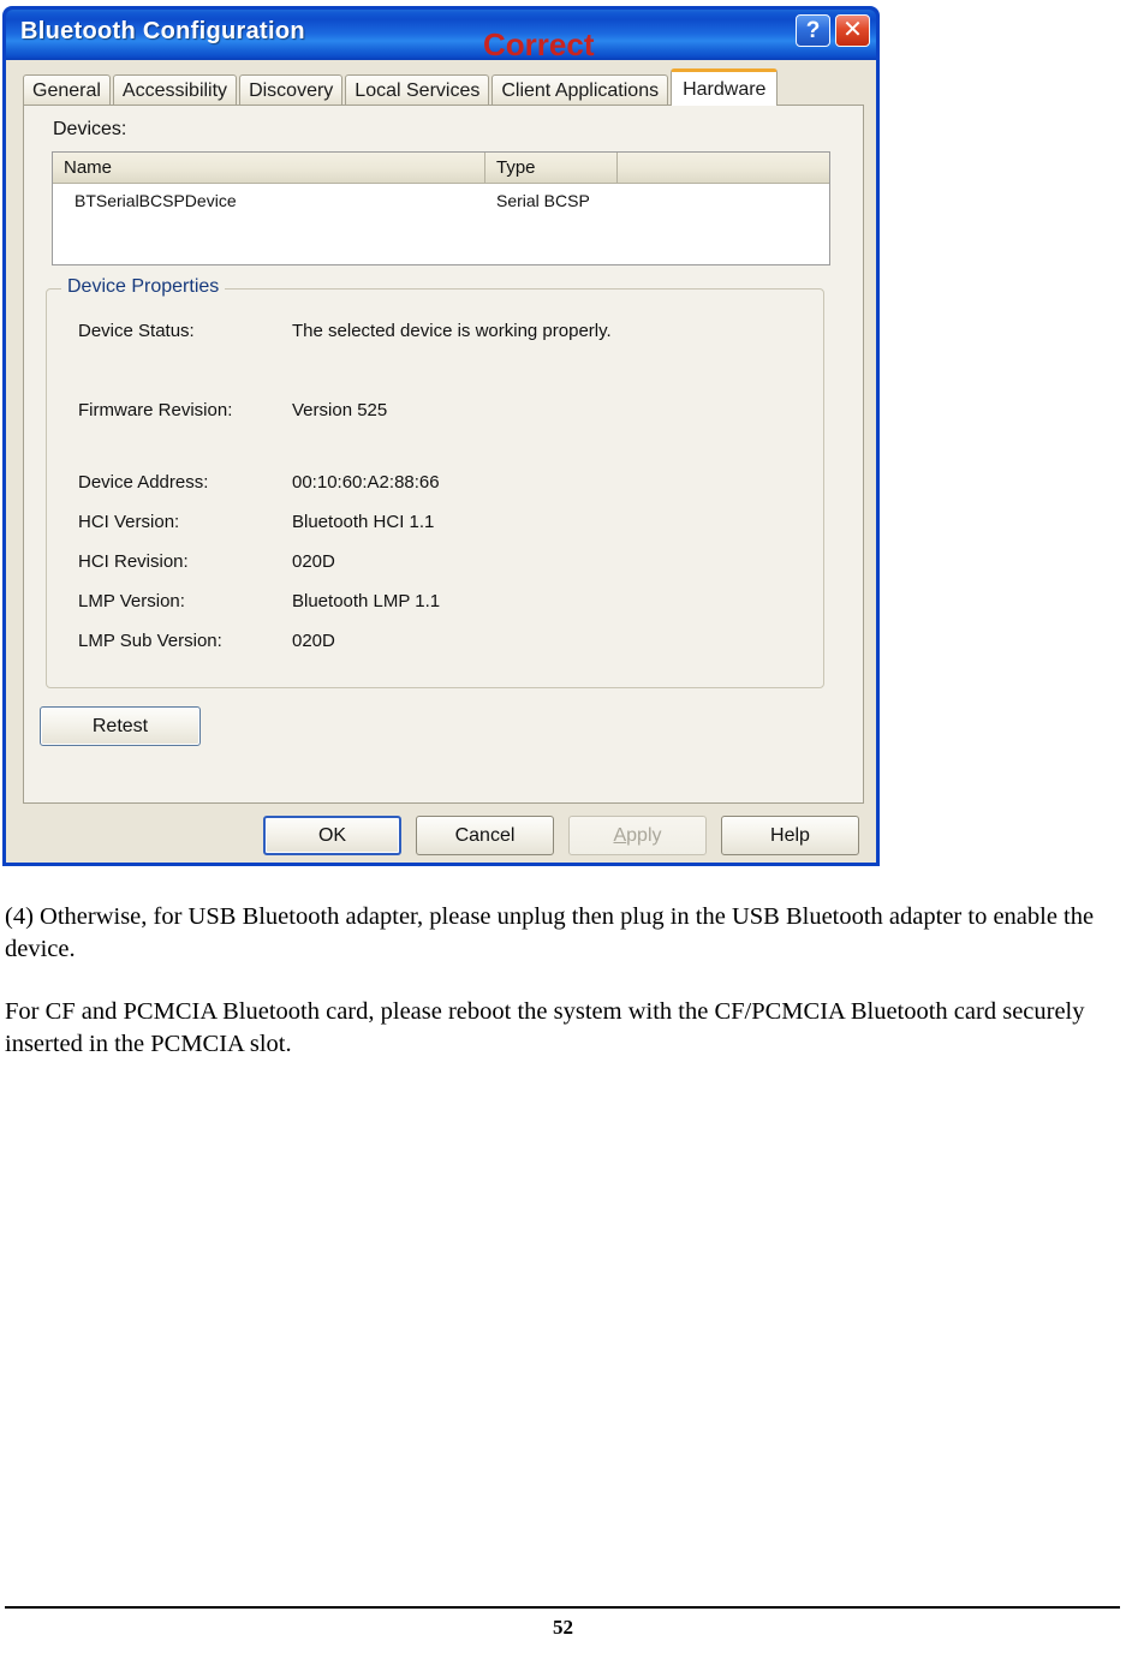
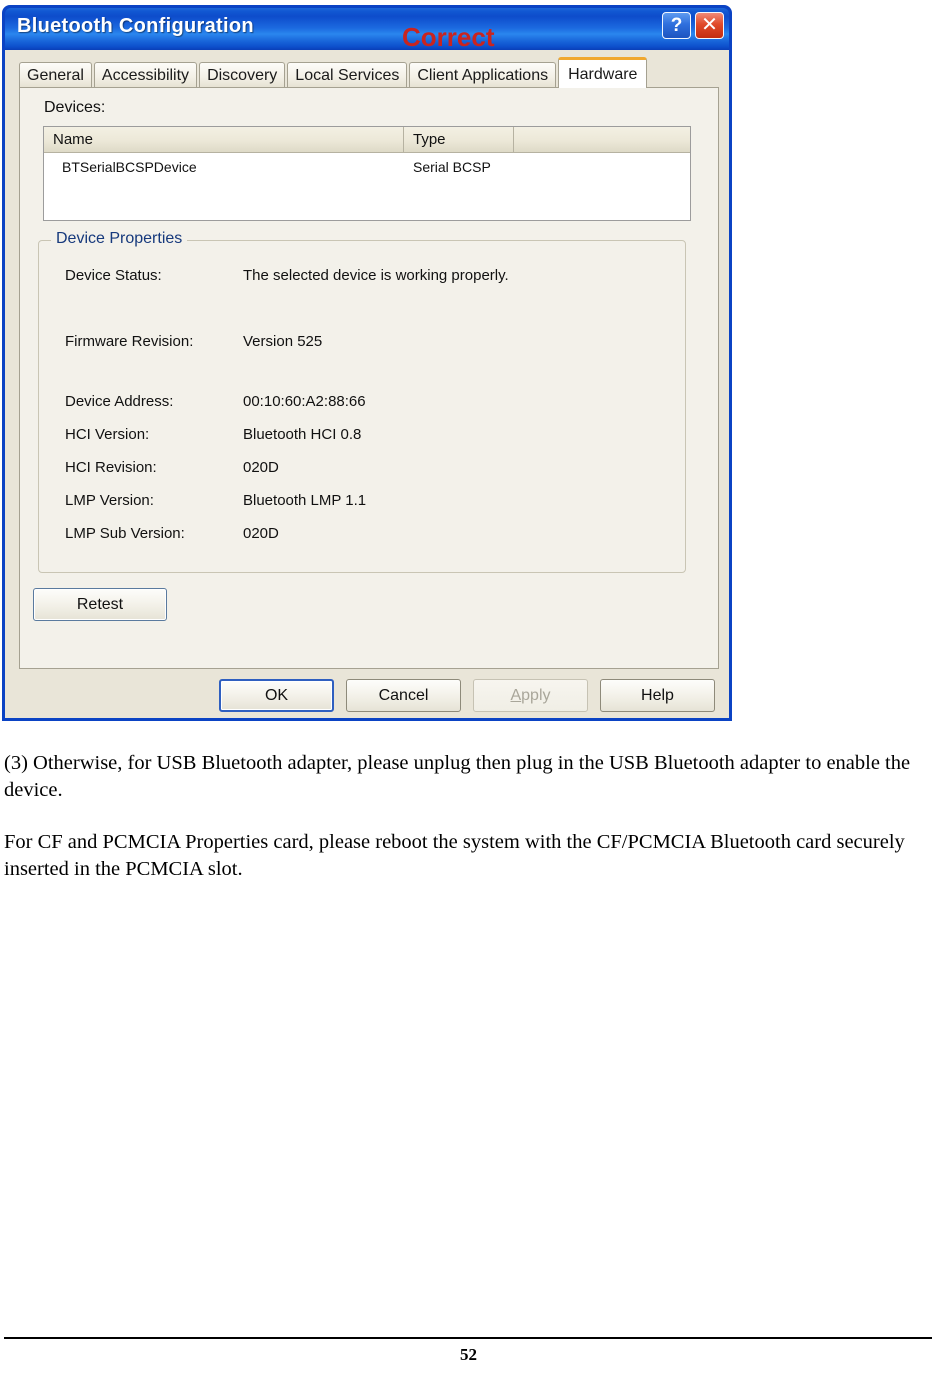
  Bluetooth Configuration
  ?
  ✕
  Correct
  General
  Accessibility
  Discovery
  Local Services
  Client Applications
  Hardware
  Devices:
  Name
  Type
  BTSerialBCSPDevice
  Serial BCSP
  Device Properties
  Device Status:
  The selected device is working properly.
  Firmware Revision:
  Version 525
  Device Address:
  00:10:60:A2:88:66
  HCI Version:
- Bluetooth HCI 1.1
+ Bluetooth HCI 0.8
  HCI Revision:
  020D
  LMP Version:
  Bluetooth LMP 1.1
  LMP Sub Version:
  020D
  Retest
  OK
  Cancel
  Apply
  Help
- (4) Otherwise, for USB Bluetooth adapter, please unplug then plug in the USB Bluetooth adapter to enable the device.
+ (3) Otherwise, for USB Bluetooth adapter, please unplug then plug in the USB Bluetooth adapter to enable the device.
- For CF and PCMCIA Bluetooth card, please reboot the system with the CF/PCMCIA Bluetooth card securely inserted in the PCMCIA slot.
+ For CF and PCMCIA Properties card, please reboot the system with the CF/PCMCIA Bluetooth card securely inserted in the PCMCIA slot.
  52
